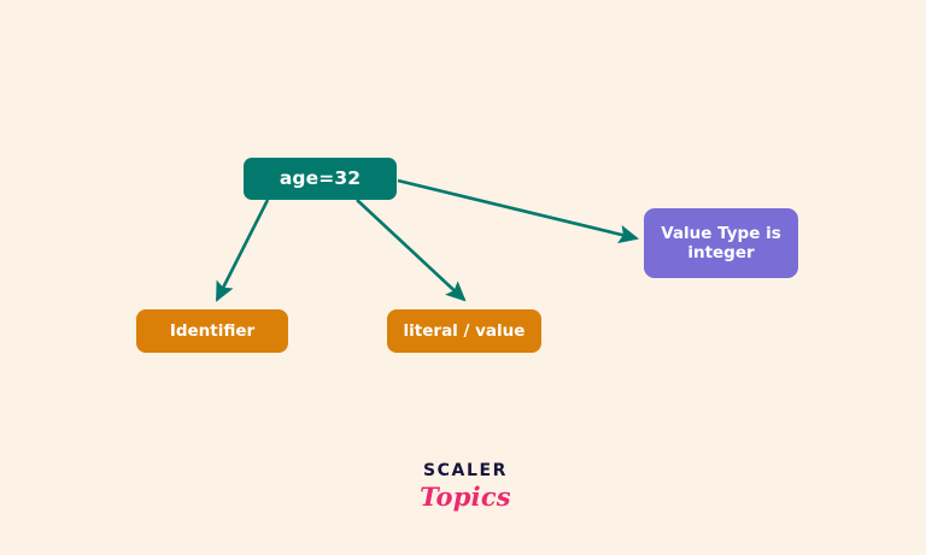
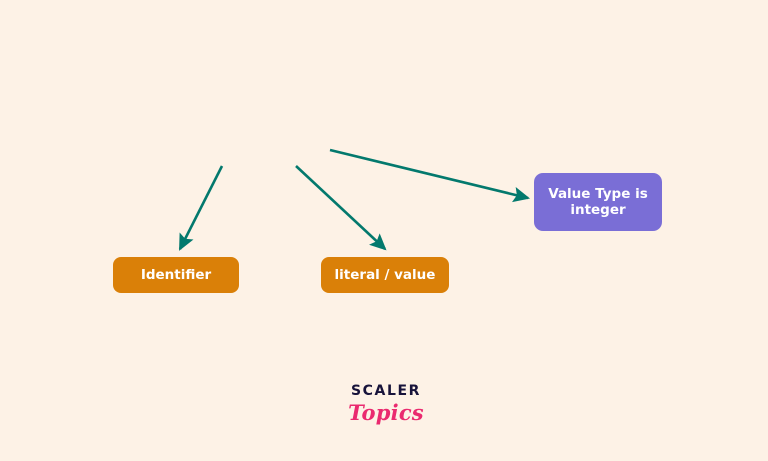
- age=32
  Value Type is
  integer
  Identifier
  literal / value
  SCALER
  Topics
